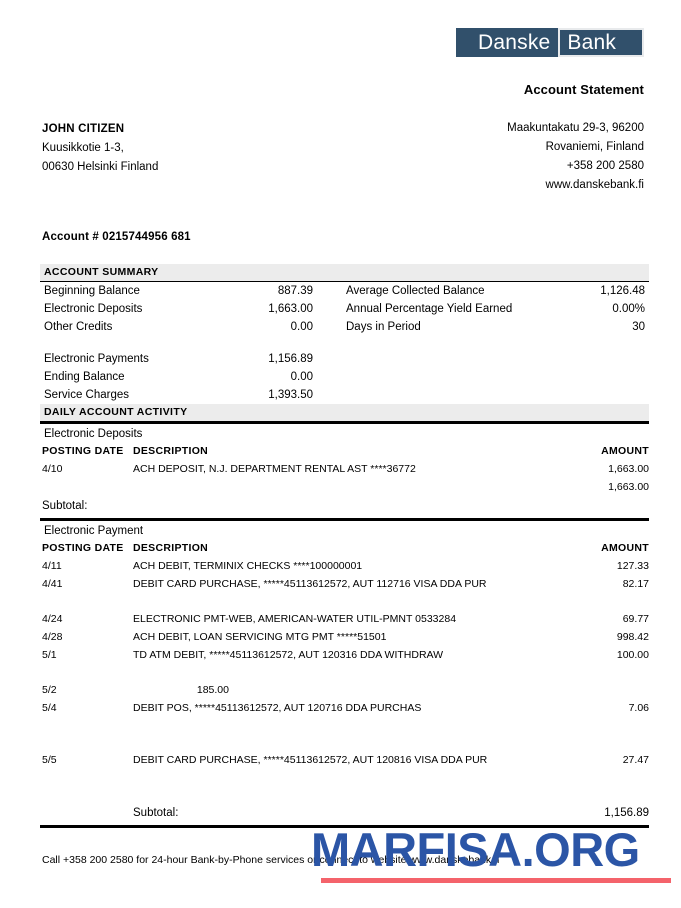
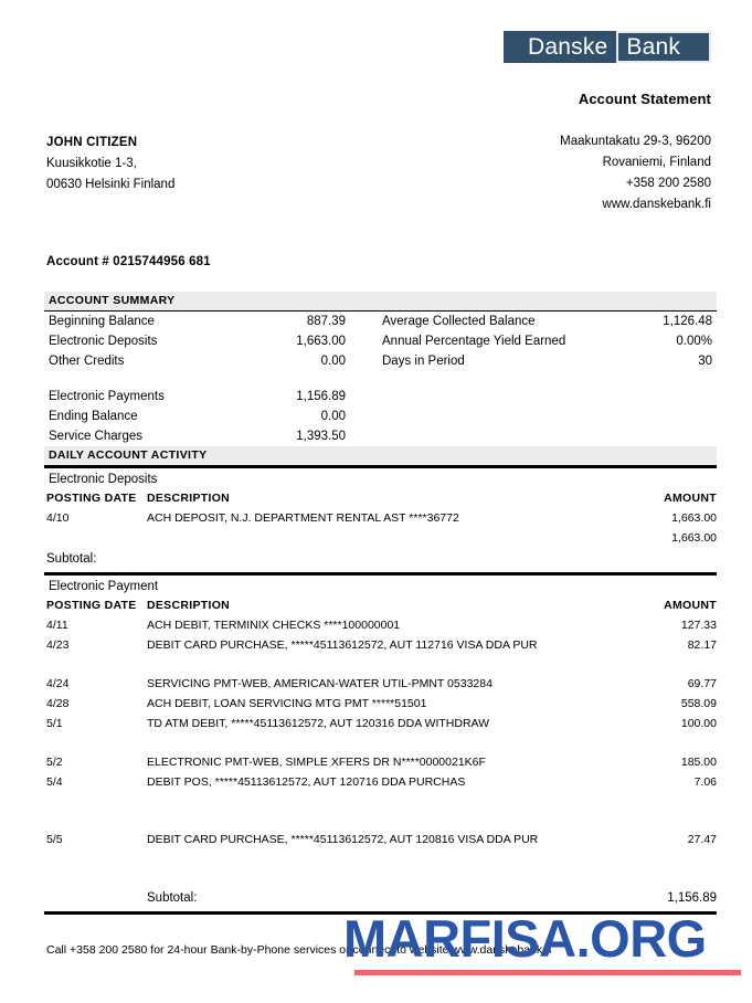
  Danske
  Bank
  Account Statement
  JOHN CITIZEN
  Kuusikkotie 1-3,
  00630 Helsinki Finland
  Maakuntakatu 29-3, 96200
  Rovaniemi, Finland
  +358 200 2580
  www.danskebank.fi
  Account # 0215744956 681
  ACCOUNT SUMMARY
  Beginning Balance
  887.39
  Average Collected Balance
  1,126.48
  Electronic Deposits
  1,663.00
  Annual Percentage Yield Earned
  0.00%
  Other Credits
  0.00
  Days in Period
  30
  Electronic Payments
  1,156.89
  Ending Balance
  0.00
  Service Charges
  1,393.50
  DAILY ACCOUNT ACTIVITY
  Electronic Deposits
  POSTING DATE
  DESCRIPTION
  AMOUNT
  4/10
  ACH DEPOSIT, N.J. DEPARTMENT RENTAL AST ****36772
  1,663.00
  1,663.00
  Subtotal:
  Electronic Payment
  POSTING DATE
  DESCRIPTION
  AMOUNT
  4/11
  ACH DEBIT, TERMINIX CHECKS ****100000001
  127.33
- 4/41
+ 4/23
  DEBIT CARD PURCHASE, *****45113612572, AUT 112716 VISA DDA PUR
  82.17
  4/24
- ELECTRONIC PMT-WEB, AMERICAN-WATER UTIL-PMNT 0533284
+ SERVICING PMT-WEB, AMERICAN-WATER UTIL-PMNT 0533284
  69.77
  4/28
  ACH DEBIT, LOAN SERVICING MTG PMT *****51501
- 998.42
+ 558.09
  5/1
  TD ATM DEBIT, *****45113612572, AUT 120316 DDA WITHDRAW
  100.00
  5/2
+ ELECTRONIC PMT-WEB, SIMPLE XFERS DR N****0000021K6F
  185.00
  5/4
  DEBIT POS, *****45113612572, AUT 120716 DDA PURCHAS
  7.06
  5/5
  DEBIT CARD PURCHASE, *****45113612572, AUT 120816 VISA DDA PUR
  27.47
  Subtotal:
  1,156.89
  Call +358 200 2580 for 24-hour Bank-by-Phone services or connect to website www.danskebank.fi
  MARFISA.ORG
